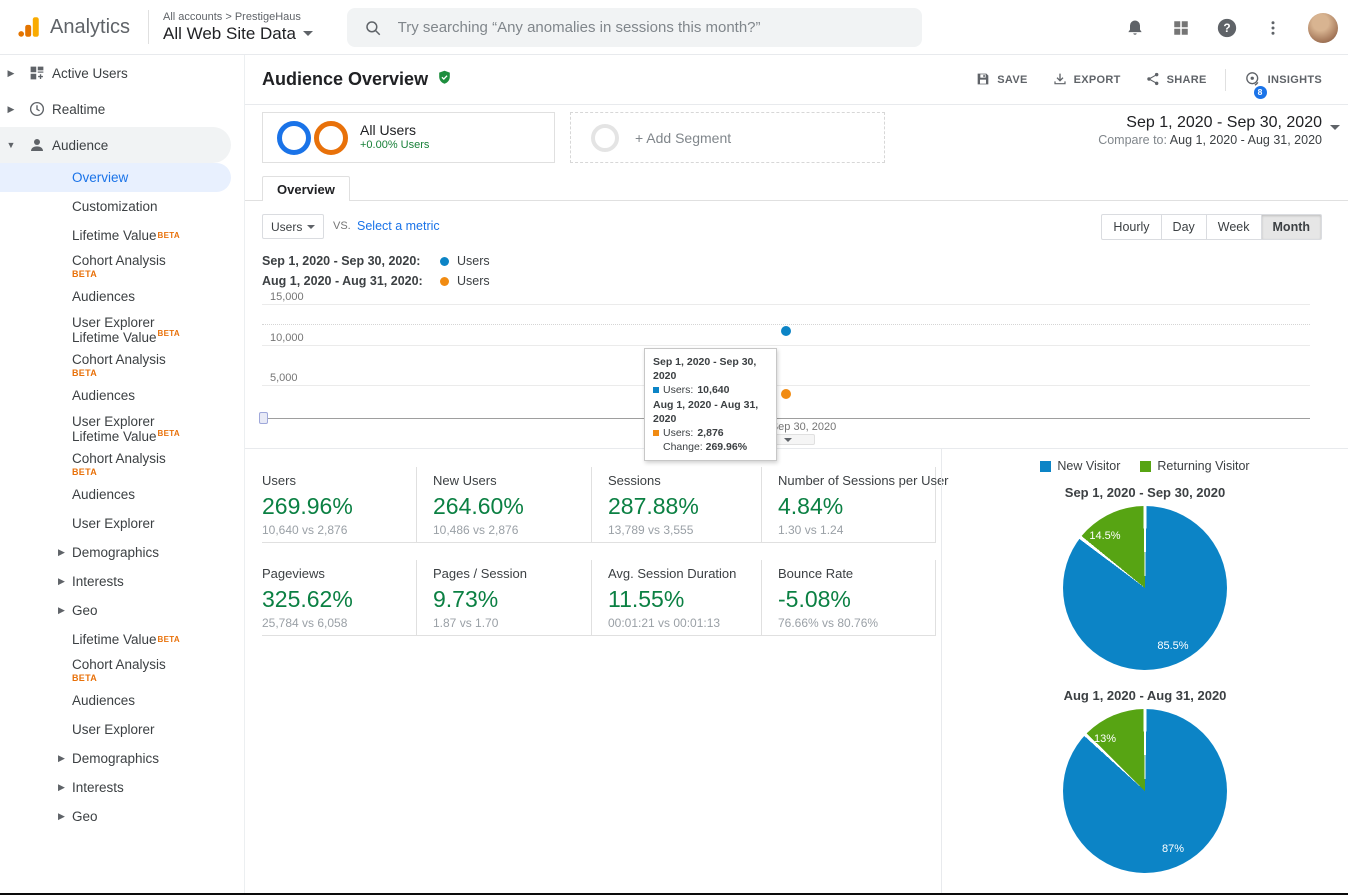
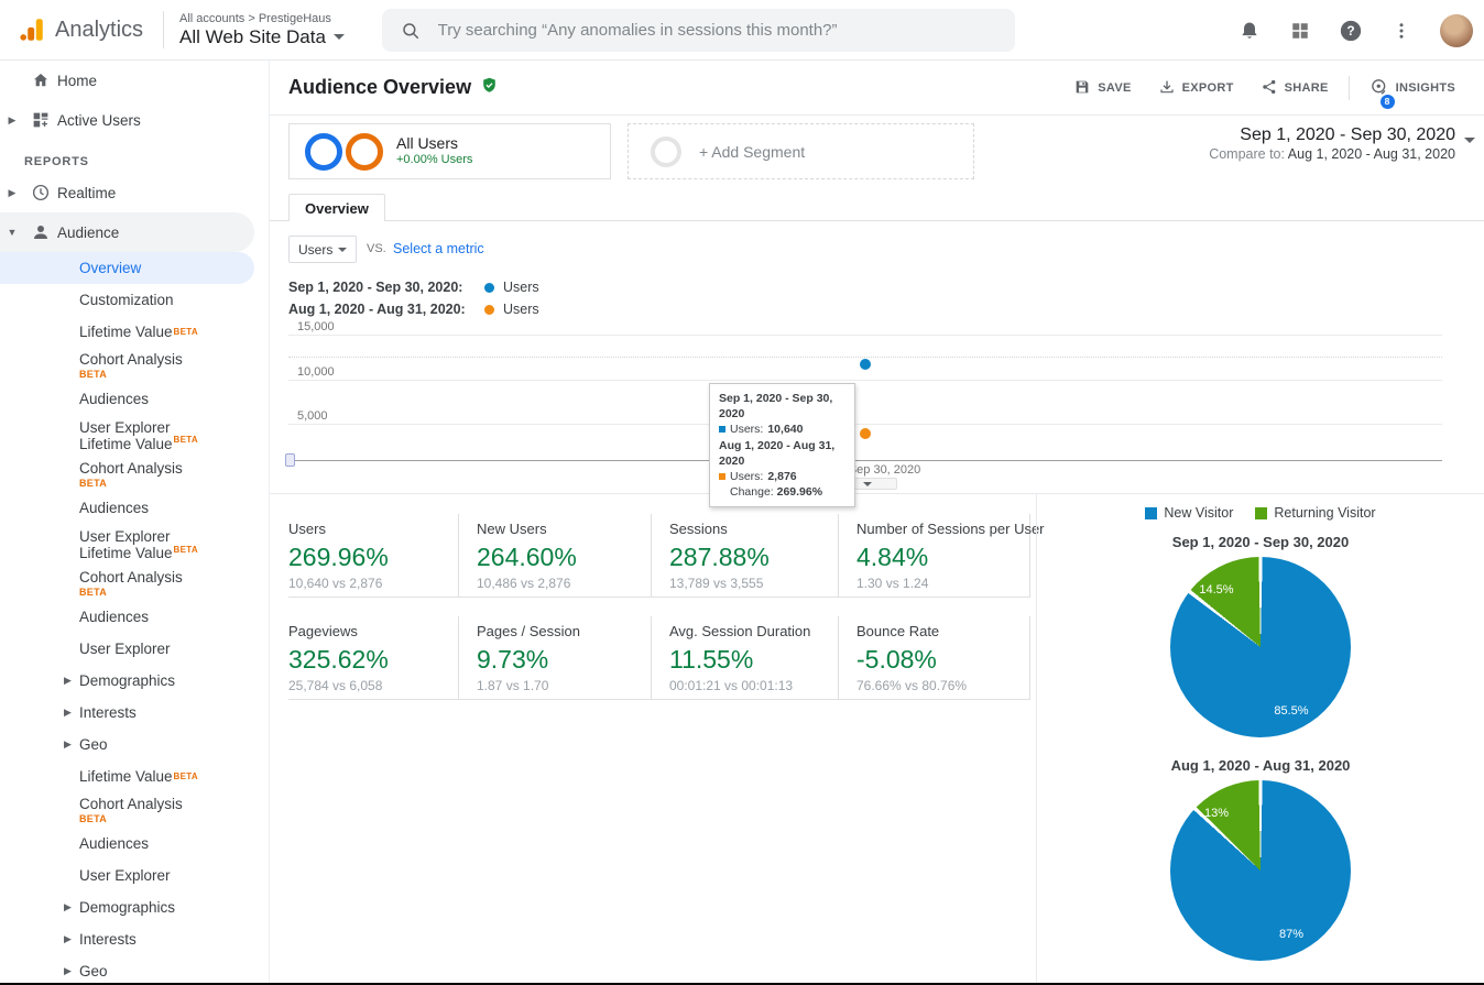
  Analytics
  All accounts > PrestigeHaus
  All Web Site Data
  Try searching “Any anomalies in sessions this month?”
  ?
+ Home
  ▶
  Active Users
+ REPORTS
  ▶
  Realtime
  ▼
  Audience
  Overview
  Customization
  Lifetime Value
  BETA
  Cohort Analysis
  BETA
  Audiences
  User Explorer
  Lifetime ValueBETA
  Cohort Analysis
  BETA
  Audiences
  User Explorer
  Lifetime ValueBETA
  Cohort Analysis
  BETA
  Audiences
  User Explorer
  ▶
  Demographics
  ▶
  Interests
  ▶
  Geo
  Lifetime Value
  BETA
  Cohort Analysis
  BETA
  Audiences
  User Explorer
  ▶
  Demographics
  ▶
  Interests
  ▶
  Geo
  Audience Overview
  SAVE
  EXPORT
  SHARE
  INSIGHTS
  8
  All Users
  +0.00% Users
  + Add Segment
  Sep 1, 2020 - Sep 30, 2020
  Compare to: Aug 1, 2020 - Aug 31, 2020
  Overview
  Users
  VS.
  Select a metric
- Hourly
- Day
- Week
- Month
  Sep 1, 2020 - Sep 30, 2020:
  Users
  Aug 1, 2020 - Aug 31, 2020:
  Users
  15,000
  10,000
  5,000
  Sep 1, 2020 - Sep 30, 2020
  Users:
  10,640
  Aug 1, 2020 - Aug 31, 2020
  Users:
  2,876
  Change: 269.96%
  Users
  269.96%
  10,640 vs 2,876
  New Users
  264.60%
  10,486 vs 2,876
  Sessions
  287.88%
  13,789 vs 3,555
  Number of Sessions per Us
  4.84%
  1.30 vs 1.24
  Pageviews
  325.62%
  25,784 vs 6,058
  Pages / Session
  9.73%
  1.87 vs 1.70
  Avg. Session Duration
  11.55%
  00:01:21 vs 00:01:13
  Bounce Rate
  -5.08%
  76.66% vs 80.76%
  New Visitor
  Returning Visitor
  Sep 1, 2020 - Sep 30, 2020
  14.5%
  85.5%
  Aug 1, 2020 - Aug 31, 2020
  13%
  87%
